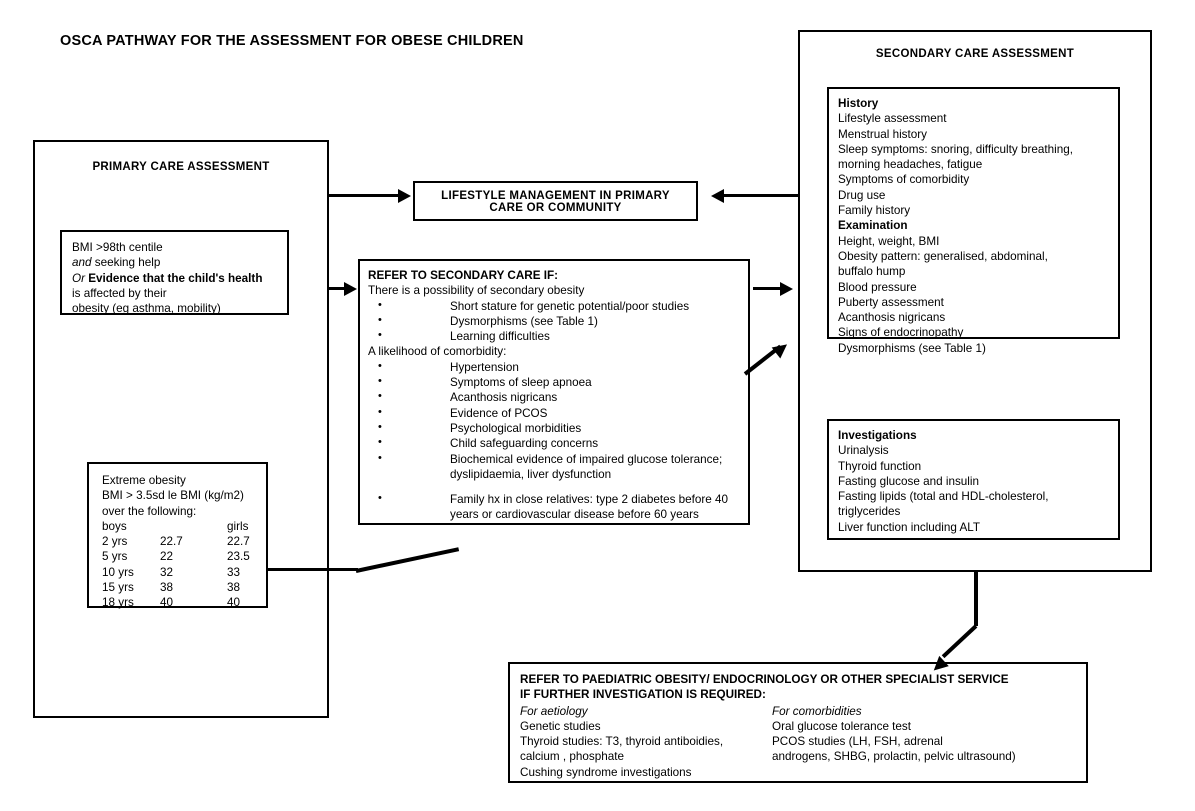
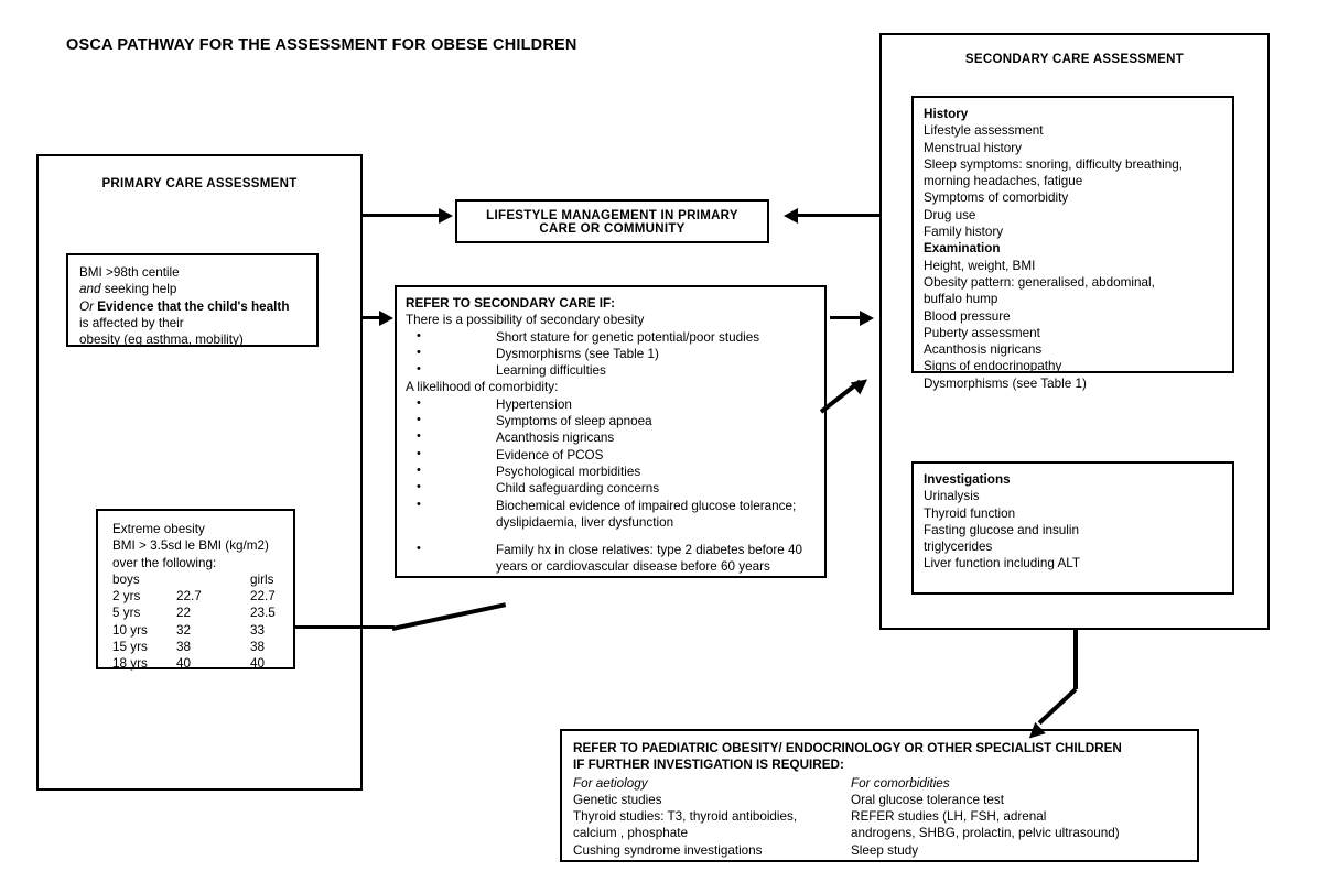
  OSCA PATHWAY FOR THE ASSESSMENT FOR OBESE CHILDREN
  PRIMARY CARE ASSESSMENT
  BMI >98th centile
  and seeking help
  Or Evidence that the child's health
  is affected by their
  obesity (eg asthma, mobility)
  Extreme obesity
  BMI > 3.5sd le BMI (kg/m2)
  over the following:
  boys
  girls
  2 yrs
  22.7
  22.7
  5 yrs
  22
  23.5
  10 yrs
  32
  33
  15 yrs
  38
  38
  18 yrs
  40
  40
  LIFESTYLE MANAGEMENT IN PRIMARY
  CARE OR COMMUNITY
  REFER TO SECONDARY CARE IF:
  There is a possibility of secondary obesity
  Short stature for genetic potential/poor studies
  Dysmorphisms (see Table 1)
  Learning difficulties
  A likelihood of comorbidity:
  Hypertension
  Symptoms of sleep apnoea
  Acanthosis nigricans
  Evidence of PCOS
  Psychological morbidities
  Child safeguarding concerns
  Biochemical evidence of impaired glucose tolerance;
  dyslipidaemia, liver dysfunction
  Family hx in close relatives: type 2 diabetes before 40
  years or cardiovascular disease before 60 years
  SECONDARY CARE ASSESSMENT
  History
  Lifestyle assessment
  Menstrual history
  Sleep symptoms: snoring, difficulty breathing,
  morning headaches, fatigue
  Symptoms of comorbidity
  Drug use
  Family history
  Examination
  Height, weight, BMI
  Obesity pattern: generalised, abdominal,
  buffalo hump
  Blood pressure
  Puberty assessment
  Acanthosis nigricans
  Signs of endocrinopathy
  Dysmorphisms (see Table 1)
  Investigations
  Urinalysis
  Thyroid function
  Fasting glucose and insulin
- Fasting lipids (total and HDL-cholesterol,
  triglycerides
  Liver function including ALT
- REFER TO PAEDIATRIC OBESITY/ ENDOCRINOLOGY OR OTHER SPECIALIST SERVICE
+ REFER TO PAEDIATRIC OBESITY/ ENDOCRINOLOGY OR OTHER SPECIALIST CHILDREN
  IF FURTHER INVESTIGATION IS REQUIRED:
  For aetiology
  Genetic studies
  Thyroid studies: T3, thyroid antiboidies,
  calcium , phosphate
  Cushing syndrome investigations
  For comorbidities
  Oral glucose tolerance test
- PCOS studies (LH, FSH, adrenal
+ REFER studies (LH, FSH, adrenal
  androgens, SHBG, prolactin, pelvic ultrasound)
+ Sleep study
